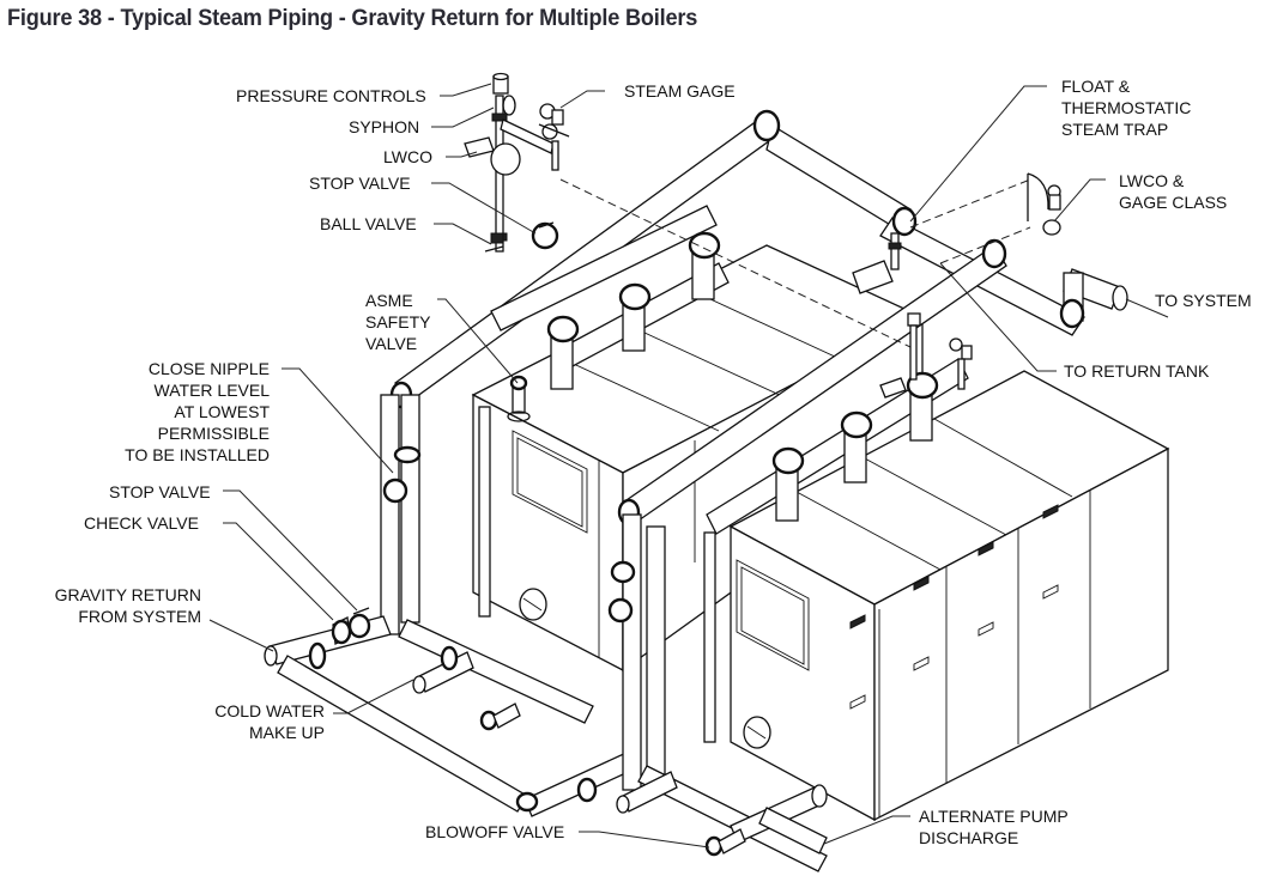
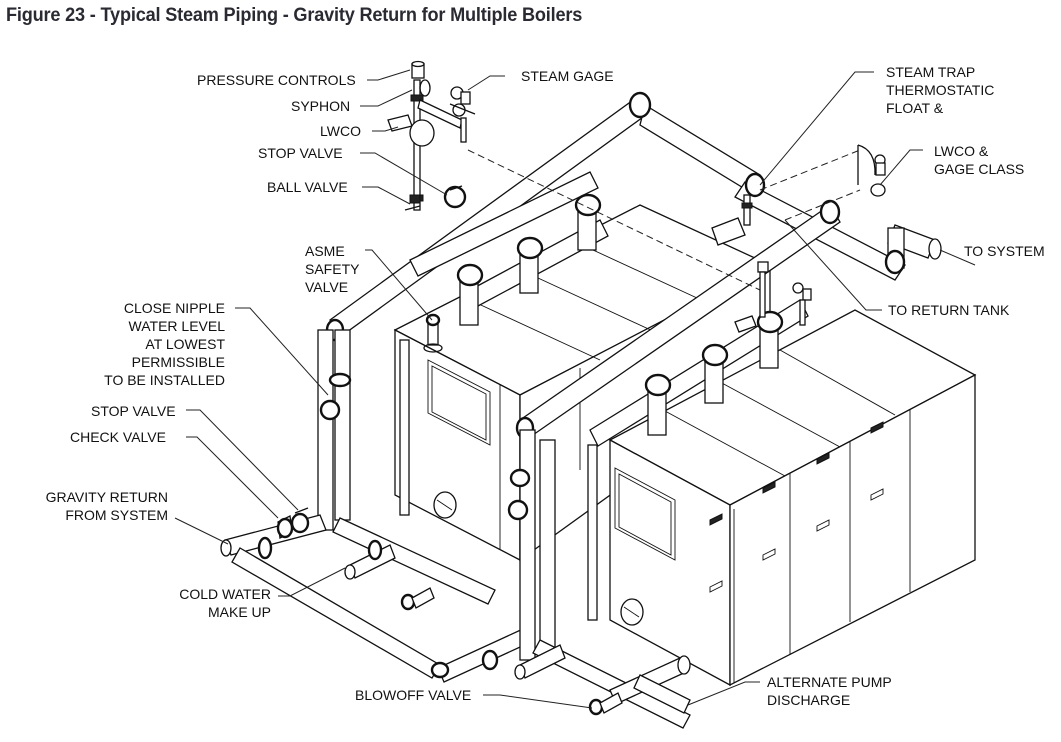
- Figure 38 - Typical Steam Piping - Gravity Return for Multiple Boilers
+ Figure 23 - Typical Steam Piping - Gravity Return for Multiple Boilers
  PRESSURE CONTROLS
  SYPHON
  LWCO
  STOP VALVE
  BALL VALVE
  STEAM GAGE
- FLOAT &
+ STEAM TRAP
  THERMOSTATIC
- STEAM TRAP
+ FLOAT &
  LWCO &
  GAGE CLASS
  TO SYSTEM
  TO RETURN TANK
  ASME
  SAFETY
  VALVE
  CLOSE NIPPLE
  WATER LEVEL
  AT LOWEST
  PERMISSIBLE
  TO BE INSTALLED
  STOP VALVE
  CHECK VALVE
  GRAVITY RETURN
  FROM SYSTEM
  COLD WATER
  MAKE UP
  BLOWOFF VALVE
  ALTERNATE PUMP
  DISCHARGE
